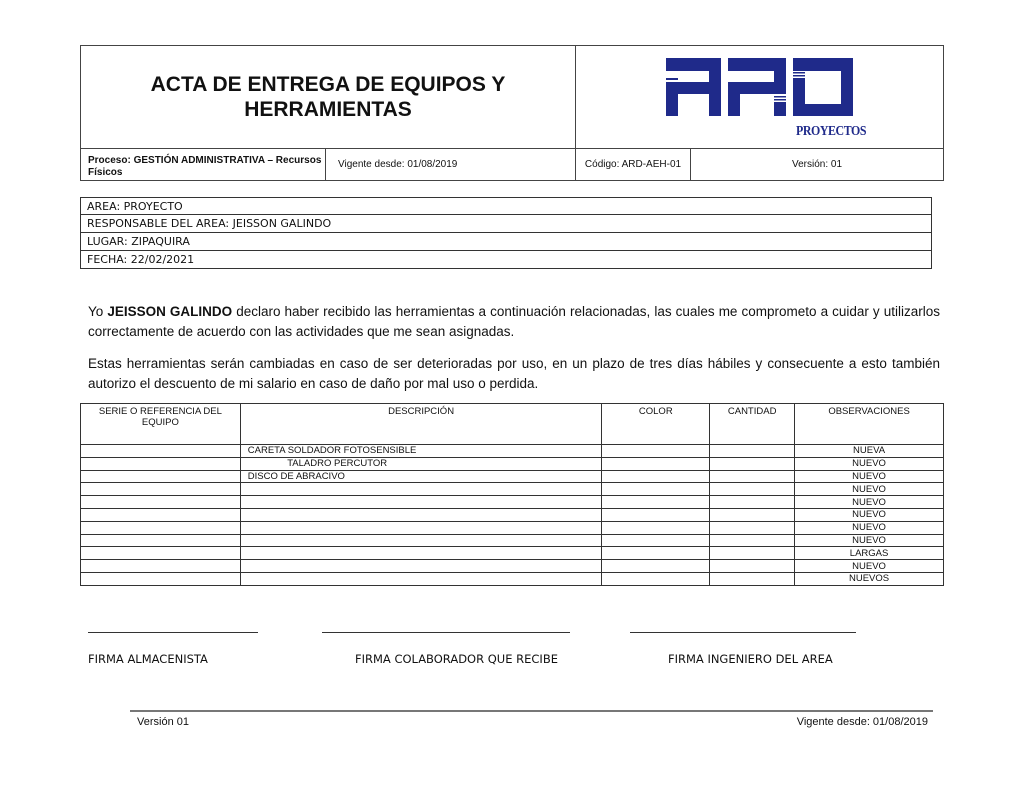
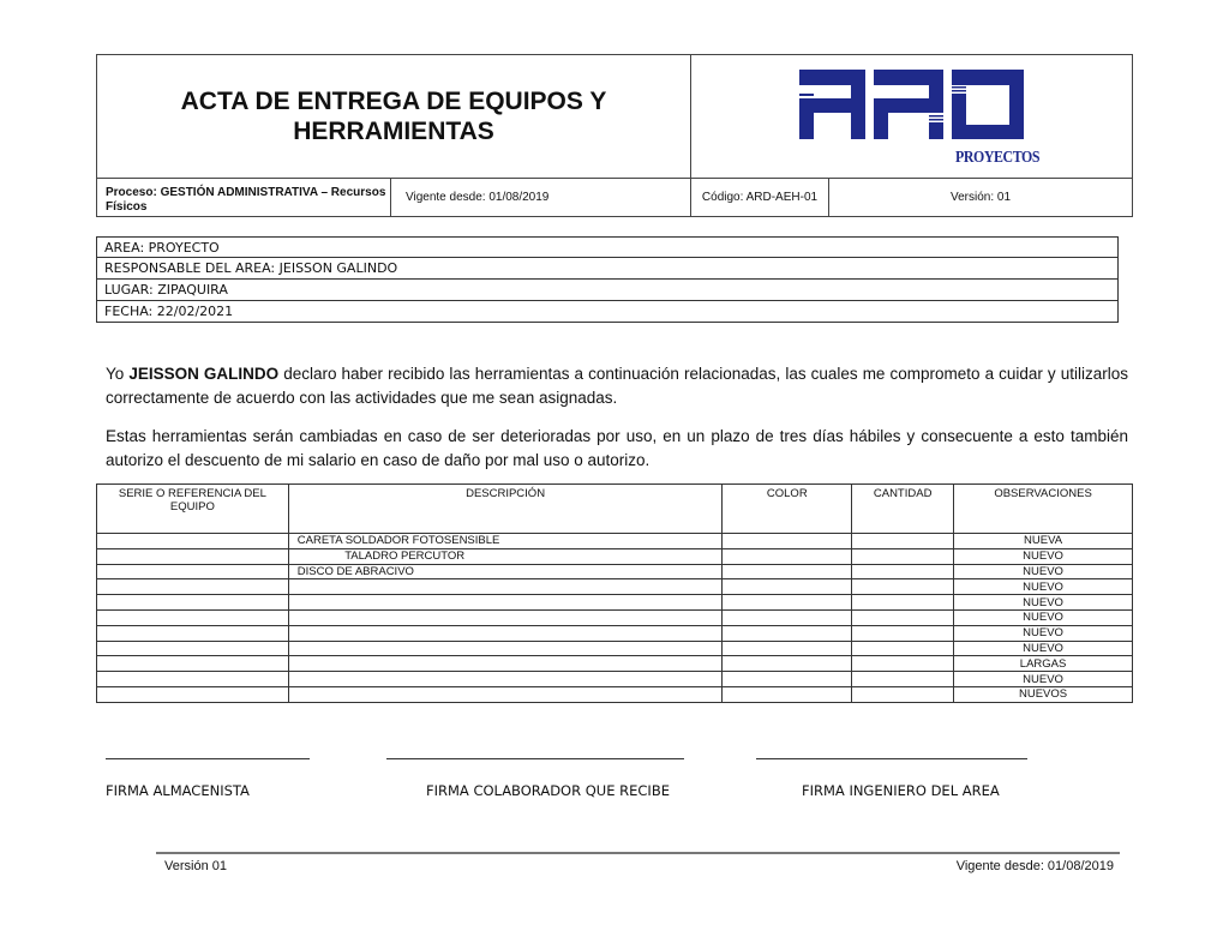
  ACTA DE ENTREGA DE EQUIPOS Y HERRAMIENTAS
  Proceso: GESTIÓN ADMINISTRATIVA – Recursos Físicos
  Vigente desde: 01/08/2019
  Código: ARD-AEH-01
  Versión: 01
  PROYECTOS
  AREA: PROYECTO
  RESPONSABLE DEL AREA: JEISSON GALINDO
  LUGAR: ZIPAQUIRA
  FECHA: 22/02/2021
  Yo JEISSON GALINDO declaro haber recibido las herramientas a continuación relacionadas, las cuales me comprometo a cuidar y utilizarlos correctamente de acuerdo con las actividades que me sean asignadas.
- Estas herramientas serán cambiadas en caso de ser deterioradas por uso, en un plazo de tres días hábiles y consecuente a esto también autorizo el descuento de mi salario en caso de daño por mal uso o perdida.
+ Estas herramientas serán cambiadas en caso de ser deterioradas por uso, en un plazo de tres días hábiles y consecuente a esto también autorizo el descuento de mi salario en caso de daño por mal uso o autorizo.
  SERIE O REFERENCIA DEL EQUIPO	DESCRIPCIÓN	COLOR	CANTIDAD	OBSERVACIONES
  	CARETA SOLDADOR FOTOSENSIBLE			NUEVA
  	TALADRO PERCUTOR			NUEVO
  	DISCO DE ABRACIVO			NUEVO
  				NUEVO
  				NUEVO
  				NUEVO
  				NUEVO
  				NUEVO
  				LARGAS
  				NUEVO
  				NUEVOS
  FIRMA ALMACENISTA
  FIRMA COLABORADOR QUE RECIBE
  FIRMA INGENIERO DEL AREA
  Versión 01
  Vigente desde: 01/08/2019
